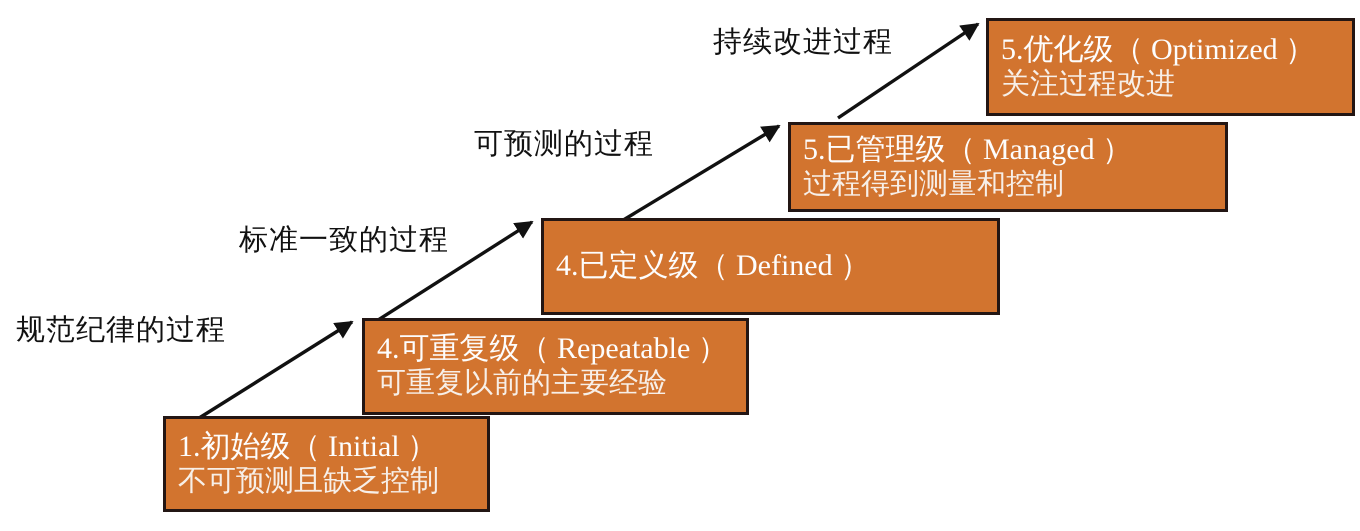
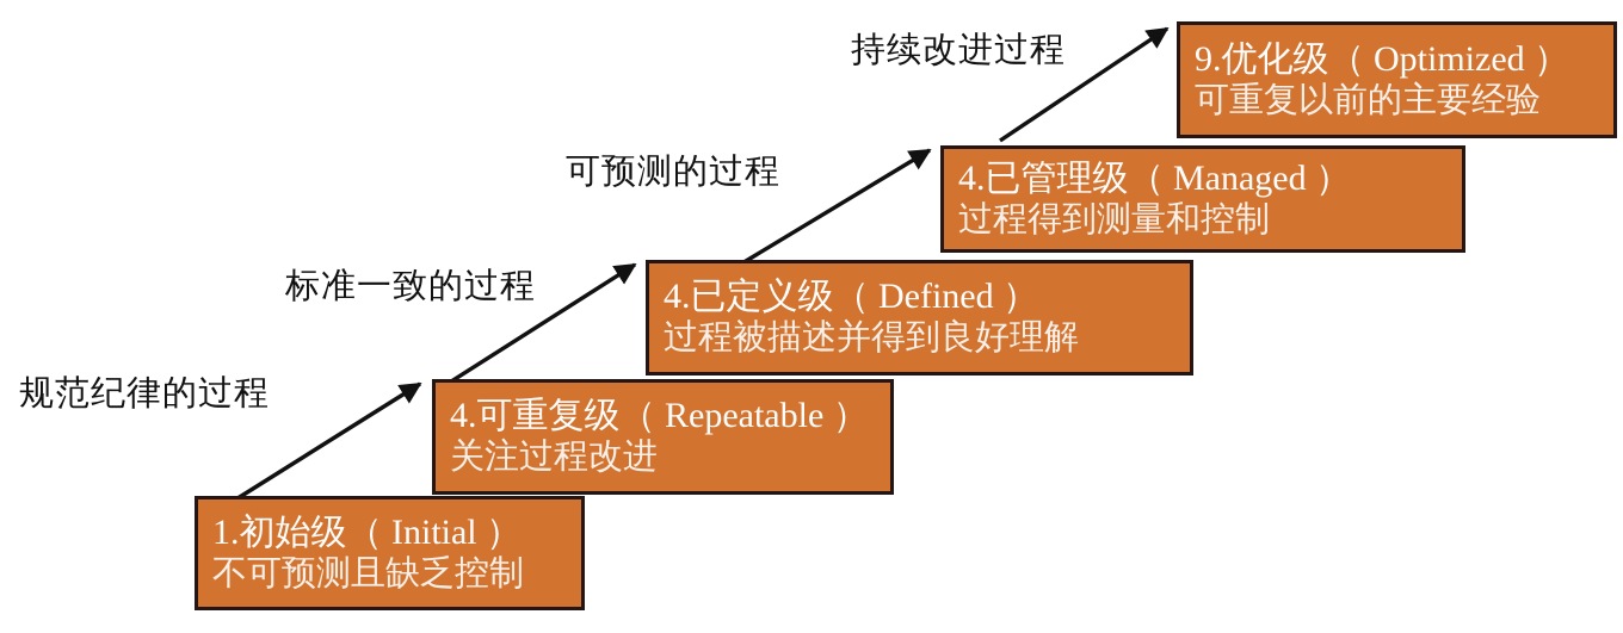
  规范纪律的过程
  标准一致的过程
  可预测的过程
  持续改进过程
  1.初始级（ Initial ）
  不可预测且缺乏控制
  4.可重复级（ Repeatable ）
- 可重复以前的主要经验
+ 关注过程改进
  4.已定义级（ Defined ）
+ 过程被描述并得到良好理解
- 5.已管理级（ Managed ）
+ 4.已管理级（ Managed ）
  过程得到测量和控制
- 5.优化级（ Optimized ）
+ 9.优化级（ Optimized ）
- 关注过程改进
+ 可重复以前的主要经验
